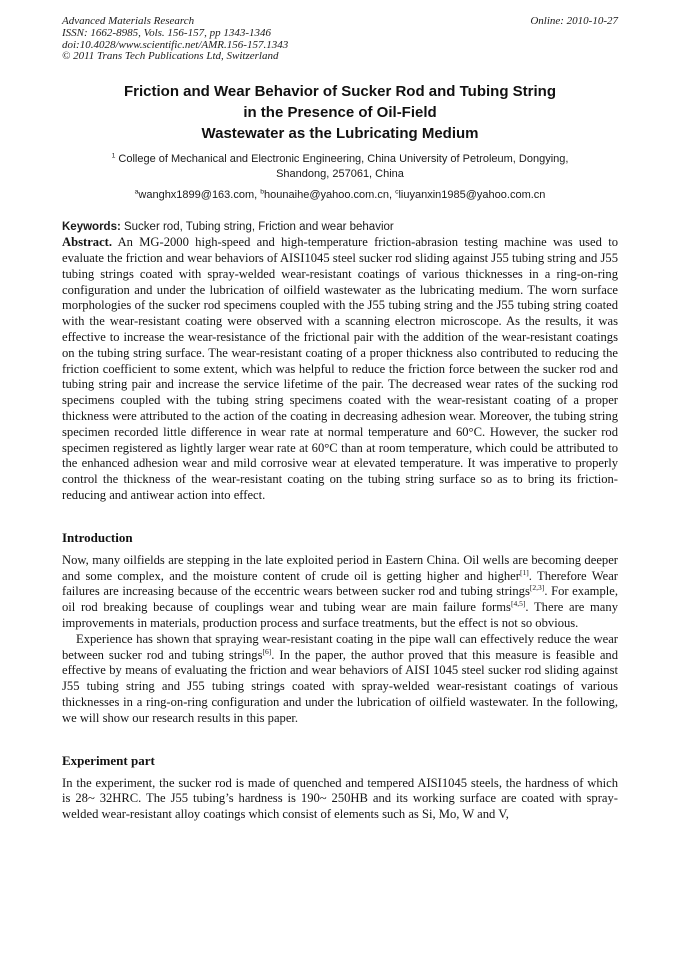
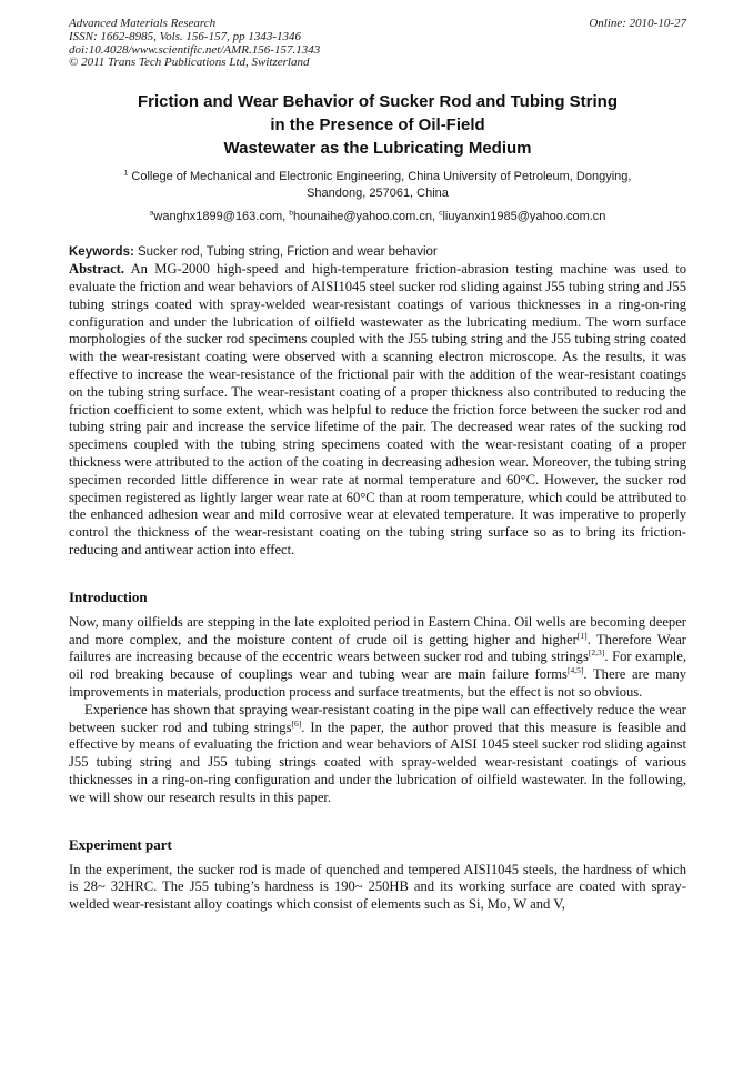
  Advanced Materials Research
  ISSN: 1662-8985, Vols. 156-157, pp 1343-1346
  doi:10.4028/www.scientific.net/AMR.156-157.1343
  © 2011 Trans Tech Publications Ltd, Switzerland
  Online: 2010-10-27
  Friction and Wear Behavior of Sucker Rod and Tubing String
  in the Presence of Oil-Field
  Wastewater as the Lubricating Medium
  College of Mechanical and Electronic Engineering, China University of Petroleum, Dongying,
  Shandong, 257061, China
  wanghx1899@163.com, hounaihe@yahoo.com.cn, liuyanxin1985@yahoo.com.cn
  Keywords: Sucker rod, Tubing string, Friction and wear behavior
  Abstract. An MG-2000 high-speed and high-temperature friction-abrasion testing machine was used to evaluate the friction and wear behaviors of AISI1045 steel sucker rod sliding against J55 tubing string and J55 tubing strings coated with spray-welded wear-resistant coatings of various thicknesses in a ring-on-ring configuration and under the lubrication of oilfield wastewater as the lubricating medium. The worn surface morphologies of the sucker rod specimens coupled with the J55 tubing string and the J55 tubing string coated with the wear-resistant coating were observed with a scanning electron microscope. As the results, it was effective to increase the wear-resistance of the frictional pair with the addition of the wear-resistant coatings on the tubing string surface. The wear-resistant coating of a proper thickness also contributed to reducing the friction coefficient to some extent, which was helpful to reduce the friction force between the sucker rod and tubing string pair and increase the service lifetime of the pair. The decreased wear rates of the sucking rod specimens coupled with the tubing string specimens coated with the wear-resistant coating of a proper thickness were attributed to the action of the coating in decreasing adhesion wear. Moreover, the tubing string specimen recorded little difference in wear rate at normal temperature and 60°C. However, the sucker rod specimen registered as lightly larger wear rate at 60°C than at room temperature, which could be attributed to the enhanced adhesion wear and mild corrosive wear at elevated temperature. It was imperative to properly control the thickness of the wear-resistant coating on the tubing string surface so as to bring its friction-reducing and antiwear action into effect.
  Introduction
- Now, many oilfields are stepping in the late exploited period in Eastern China. Oil wells are becoming deeper and some complex, and the moisture content of crude oil is getting higher and higher[1]. Therefore Wear failures are increasing because of the eccentric wears between sucker rod and tubing strings[2,3]. For example, oil rod breaking because of couplings wear and tubing wear are main failure forms[4,5]. There are many improvements in materials, production process and surface treatments, but the effect is not so obvious.
+ Now, many oilfields are stepping in the late exploited period in Eastern China. Oil wells are becoming deeper and more complex, and the moisture content of crude oil is getting higher and higher[1]. Therefore Wear failures are increasing because of the eccentric wears between sucker rod and tubing strings[2,3]. For example, oil rod breaking because of couplings wear and tubing wear are main failure forms[4,5]. There are many improvements in materials, production process and surface treatments, but the effect is not so obvious.
  Experience has shown that spraying wear-resistant coating in the pipe wall can effectively reduce the wear between sucker rod and tubing strings[6]. In the paper, the author proved that this measure is feasible and effective by means of evaluating the friction and wear behaviors of AISI 1045 steel sucker rod sliding against J55 tubing string and J55 tubing strings coated with spray-welded wear-resistant coatings of various thicknesses in a ring-on-ring configuration and under the lubrication of oilfield wastewater. In the following, we will show our research results in this paper.
  Experiment part
  In the experiment, the sucker rod is made of quenched and tempered AISI1045 steels, the hardness of which is 28~ 32HRC. The J55 tubing’s hardness is 190~ 250HB and its working surface are coated with spray-welded wear-resistant alloy coatings which consist of elements such as Si, Mo, W and V,
